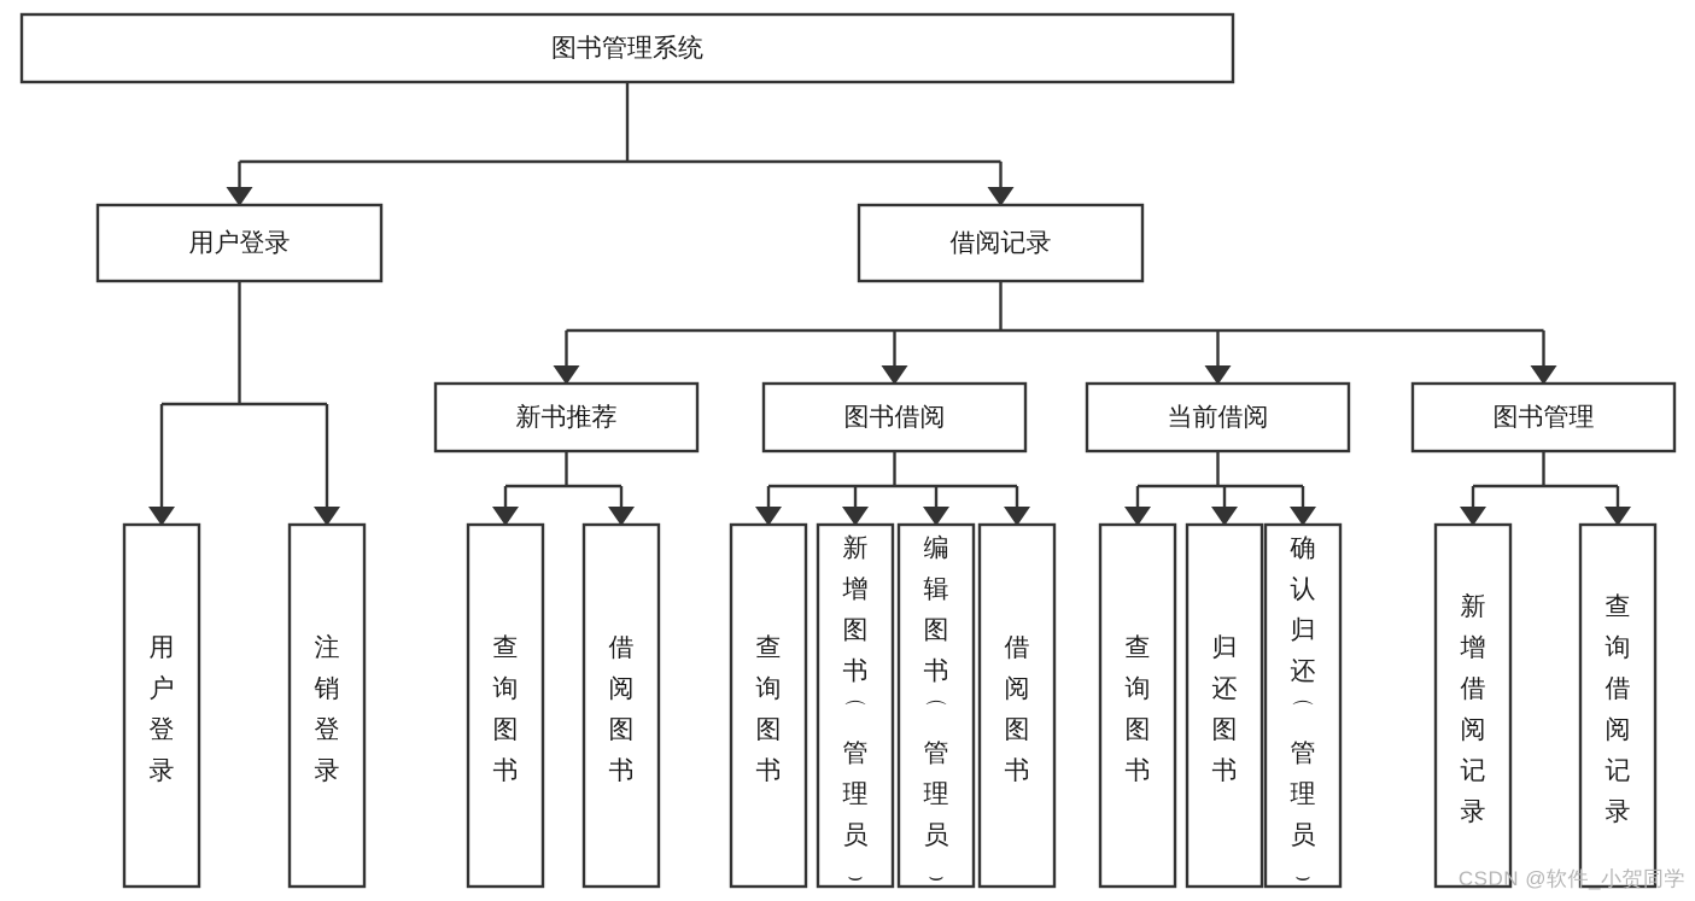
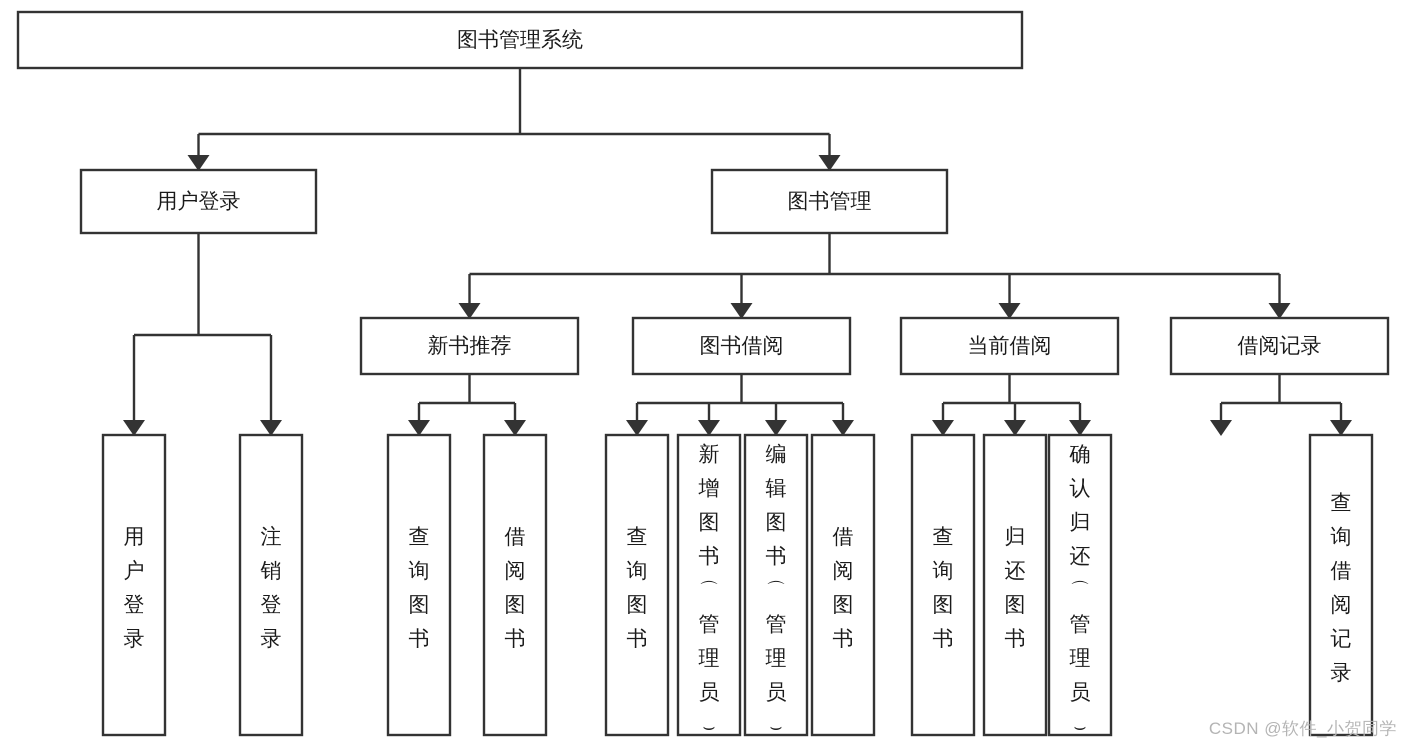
  图书管理系统
  用户登录
- 借阅记录
+ 图书管理
  新书推荐
  图书借阅
  当前借阅
- 图书管理
+ 借阅记录
  用户登录
  注销登录
  查询图书
  借阅图书
  查询图书
  新增图书 ⌒ 管理员 ⌣
  编辑图书 ⌒ 管理员 ⌣
  借阅图书
  查询图书
  归还图书
  确认归还 ⌒ 管理员 ⌣
- 新增借阅记录
  查询借阅记录
  CSDN @软件_小贺同学
